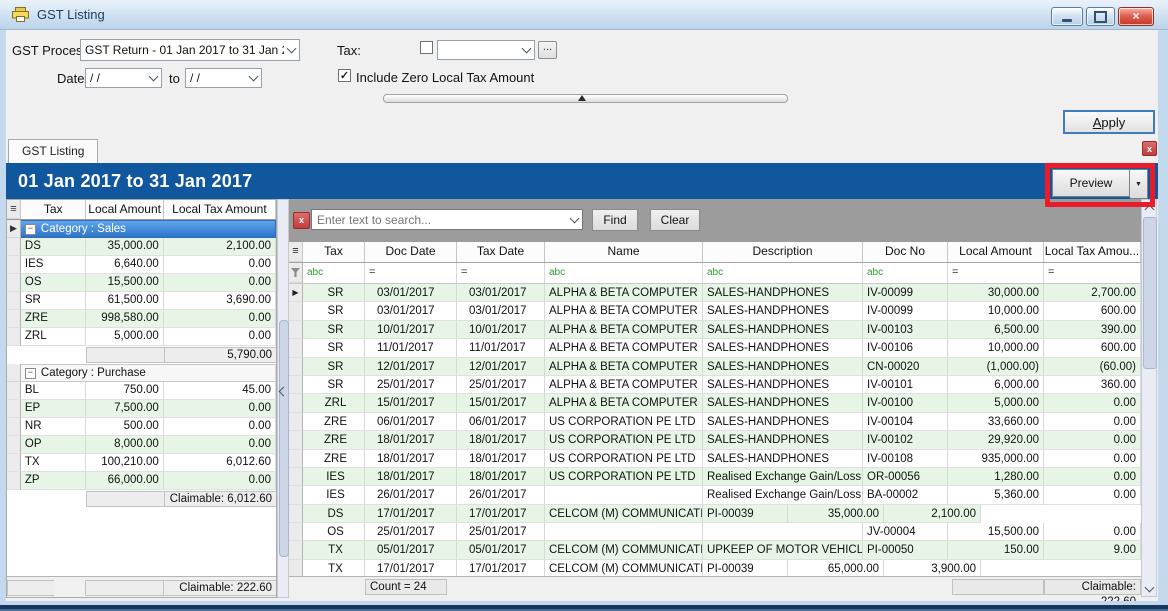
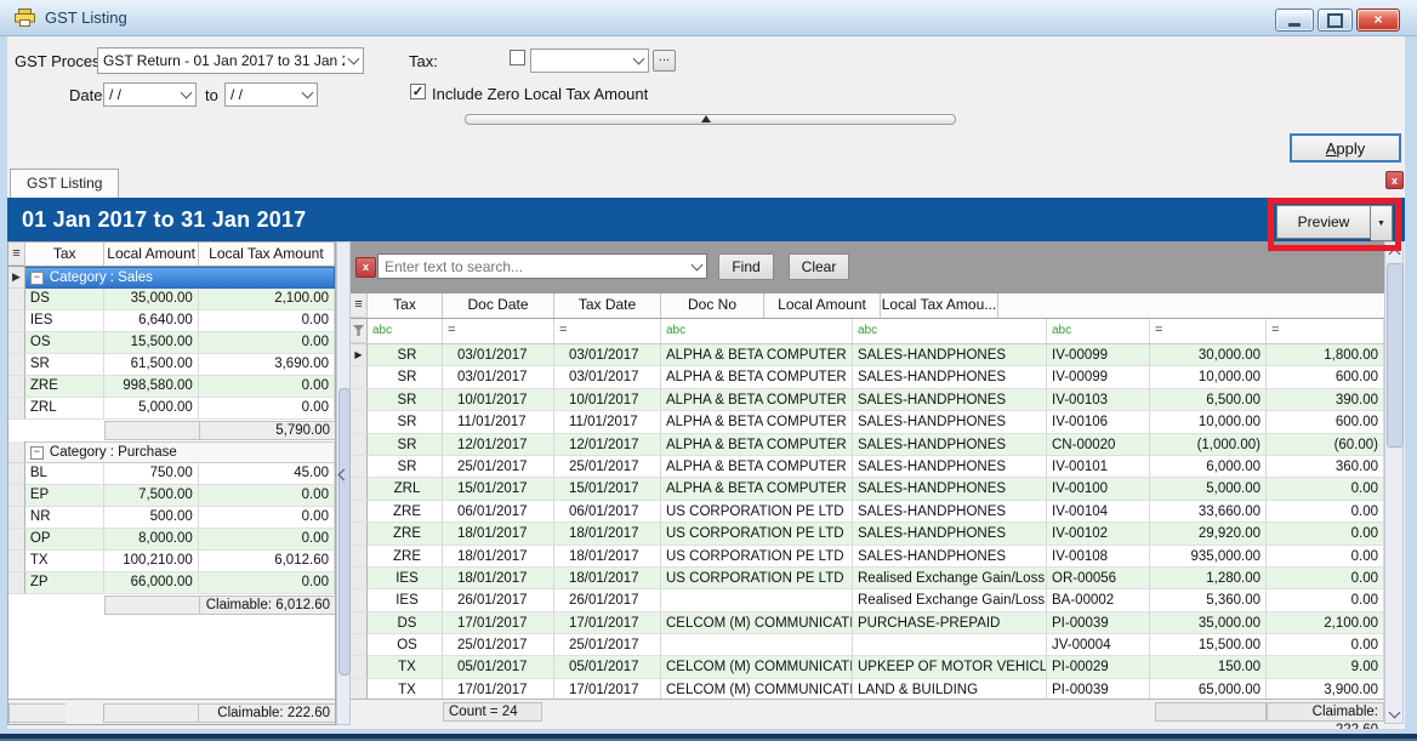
  GST Listing
  ×
  GST Proce
  GST Return - 01 Jan 2017 to 31 Jan
  Tax:
  ...
  Date
  / /
  to
  / /
  ✓
  Include Zero Local Tax Amount
  Apply
  GST Listing
  x
  01 Jan 2017 to 31 Jan 2017
  Preview
  ≡
  Tax
  Local Amount
  Local Tax Amount
  ▶
  −
  Category : Sales
  DS
  35,000.00
  2,100.00
  IES
  6,640.00
  0.00
  OS
  15,500.00
  0.00
  SR
  61,500.00
  3,690.00
  ZRE
  998,580.00
  0.00
  ZRL
  5,000.00
  0.00
  5,790.00
  −
  Category : Purchase
  BL
  750.00
  45.00
  EP
  7,500.00
  0.00
  NR
  500.00
  0.00
  OP
  8,000.00
  0.00
  TX
  100,210.00
  6,012.60
  ZP
  66,000.00
  0.00
  Claimable: 6,012.60
  Claimable: 222.60
  x
  Enter text to search...
  Find
  Clear
  ≡
  Tax
  Doc Date
  Tax Date
- Name
- Description
  Doc No
  Local Amount
  Local Tax Amou...
  abc
  =
  =
  abc
  abc
  abc
  =
  =
  ▶
  SR
  03/01/2017
  03/01/2017
  ALPHA & BETA COMPUTER
  SALES-HANDPHONES
  IV-00099
  30,000.00
- 2,700.00
+ 1,800.00
  SR
  03/01/2017
  03/01/2017
  ALPHA & BETA COMPUTER
  SALES-HANDPHONES
  IV-00099
  10,000.00
  600.00
  SR
  10/01/2017
  10/01/2017
  ALPHA & BETA COMPUTER
  SALES-HANDPHONES
  IV-00103
  6,500.00
  390.00
  SR
  11/01/2017
  11/01/2017
  ALPHA & BETA COMPUTER
  SALES-HANDPHONES
  IV-00106
  10,000.00
  600.00
  SR
  12/01/2017
  12/01/2017
  ALPHA & BETA COMPUTER
  SALES-HANDPHONES
  CN-00020
  (1,000.00)
  (60.00)
  SR
  25/01/2017
  25/01/2017
  ALPHA & BETA COMPUTER
  SALES-HANDPHONES
  IV-00101
  6,000.00
  360.00
  ZRL
  15/01/2017
  15/01/2017
  ALPHA & BETA COMPUTER
  SALES-HANDPHONES
  IV-00100
  5,000.00
  0.00
  ZRE
  06/01/2017
  06/01/2017
  US CORPORATION PE LTD
  SALES-HANDPHONES
  IV-00104
  33,660.00
  0.00
  ZRE
  18/01/2017
  18/01/2017
  US CORPORATION PE LTD
  SALES-HANDPHONES
  IV-00102
  29,920.00
  0.00
  ZRE
  18/01/2017
  18/01/2017
  US CORPORATION PE LTD
  SALES-HANDPHONES
  IV-00108
  935,000.00
  0.00
  IES
  18/01/2017
  18/01/2017
  US CORPORATION PE LTD
  Realised Exchange Gain/Loss
  OR-00056
  1,280.00
  0.00
  IES
  26/01/2017
  26/01/2017
  Realised Exchange Gain/Loss
  BA-00002
  5,360.00
  0.00
  DS
  17/01/2017
  17/01/2017
  CELCOM (M) COMMUNICATI
+ PURCHASE-PREPAID
  PI-00039
  35,000.00
  2,100.00
  OS
  25/01/2017
  25/01/2017
  JV-00004
  15,500.00
  0.00
  TX
  05/01/2017
  05/01/2017
  CELCOM (M) COMMUNICATI
  UPKEEP OF MOTOR VEHICL
- PI-00050
+ PI-00029
  150.00
  9.00
  TX
  17/01/2017
  17/01/2017
  CELCOM (M) COMMUNICATI
+ LAND & BUILDING
  PI-00039
  65,000.00
  3,900.00
  Count = 24
